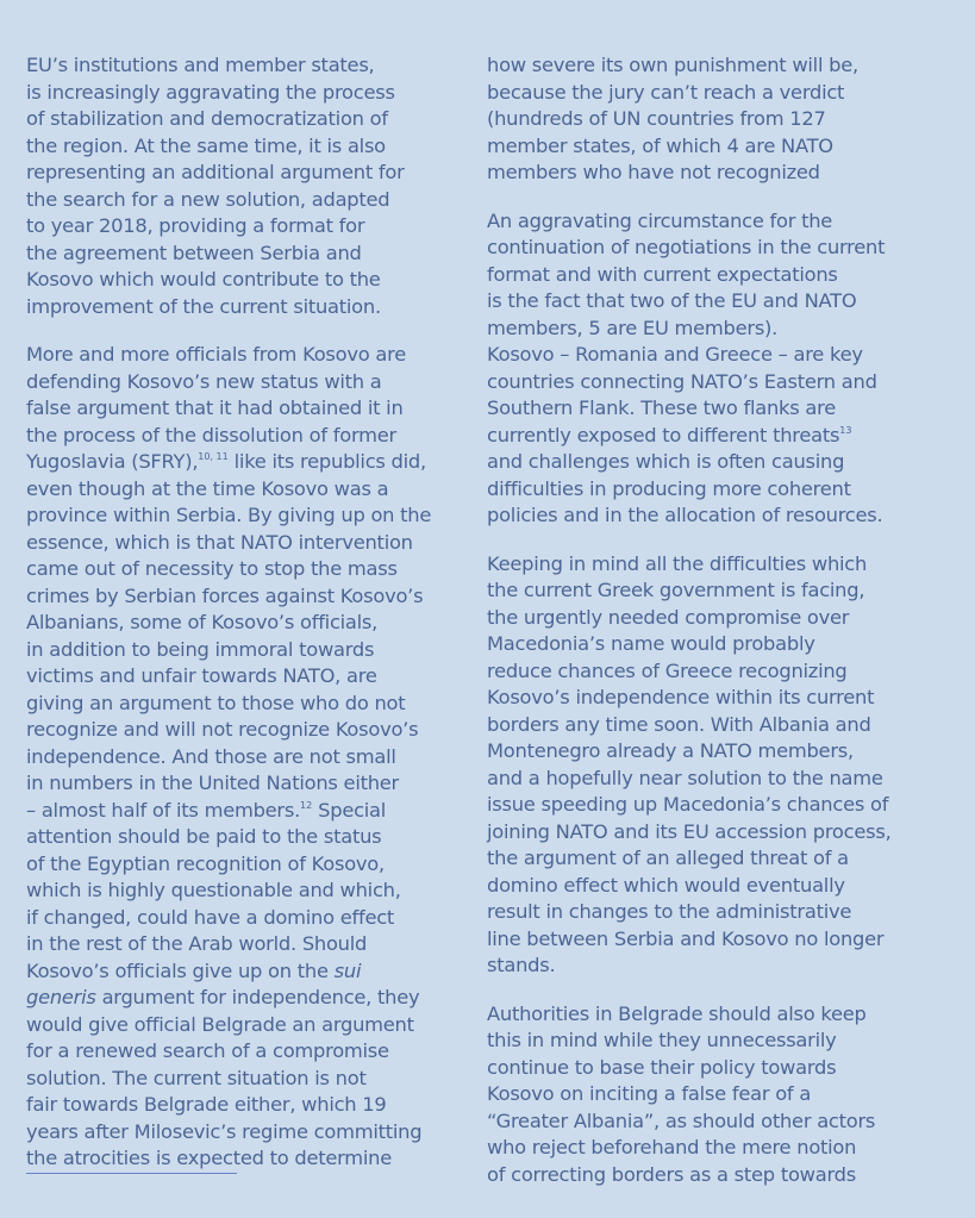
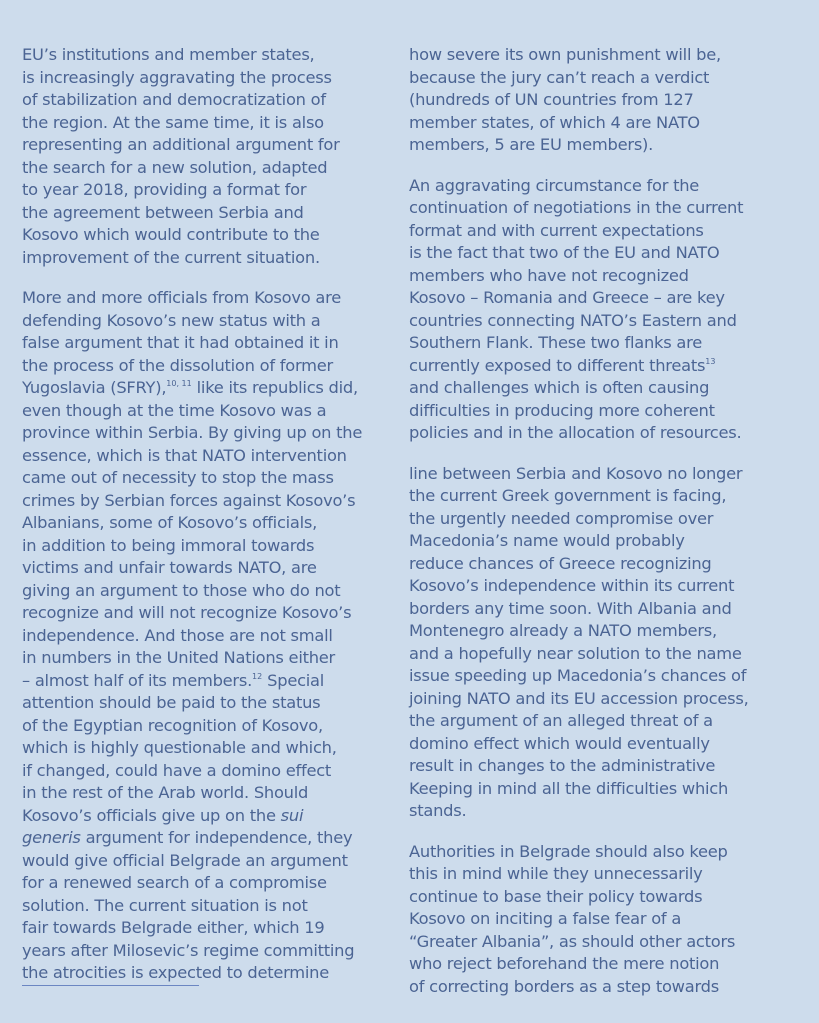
  EU’s institutions and member states,
  is increasingly aggravating the process
  of stabilization and democratization of
  the region. At the same time, it is also
  representing an additional argument for
  the search for a new solution, adapted
  to year 2018, providing a format for
  the agreement between Serbia and
  Kosovo which would contribute to the
  improvement of the current situation.
  More and more officials from Kosovo are
  defending Kosovo’s new status with a
  false argument that it had obtained it in
  the process of the dissolution of former
  Yugoslavia (SFRY),10, 11 like its republics did,
  even though at the time Kosovo was a
  province within Serbia. By giving up on the
  essence, which is that NATO intervention
  came out of necessity to stop the mass
  crimes by Serbian forces against Kosovo’s
  Albanians, some of Kosovo’s officials,
  in addition to being immoral towards
  victims and unfair towards NATO, are
  giving an argument to those who do not
  recognize and will not recognize Kosovo’s
  independence. And those are not small
  in numbers in the United Nations either
  – almost half of its members.12 Special
  attention should be paid to the status
  of the Egyptian recognition of Kosovo,
  which is highly questionable and which,
  if changed, could have a domino effect
  in the rest of the Arab world. Should
  Kosovo’s officials give up on the sui
  generis argument for independence, they
  would give official Belgrade an argument
  for a renewed search of a compromise
  solution. The current situation is not
  fair towards Belgrade either, which 19
  years after Milosevic’s regime committing
  the atrocities is expected to determine
  how severe its own punishment will be,
  because the jury can’t reach a verdict
  (hundreds of UN countries from 127
  member states, of which 4 are NATO
- members who have not recognized
+ members, 5 are EU members).
  An aggravating circumstance for the
  continuation of negotiations in the current
  format and with current expectations
  is the fact that two of the EU and NATO
- members, 5 are EU members).
+ members who have not recognized
  Kosovo – Romania and Greece – are key
  countries connecting NATO’s Eastern and
  Southern Flank. These two flanks are
  currently exposed to different threats13
  and challenges which is often causing
  difficulties in producing more coherent
  policies and in the allocation of resources.
- Keeping in mind all the difficulties which
+ line between Serbia and Kosovo no longer
  the current Greek government is facing,
  the urgently needed compromise over
  Macedonia’s name would probably
  reduce chances of Greece recognizing
  Kosovo’s independence within its current
  borders any time soon. With Albania and
  Montenegro already a NATO members,
  and a hopefully near solution to the name
  issue speeding up Macedonia’s chances of
  joining NATO and its EU accession process,
  the argument of an alleged threat of a
  domino effect which would eventually
  result in changes to the administrative
- line between Serbia and Kosovo no longer
+ Keeping in mind all the difficulties which
  stands.
  Authorities in Belgrade should also keep
  this in mind while they unnecessarily
  continue to base their policy towards
  Kosovo on inciting a false fear of a
  “Greater Albania”, as should other actors
  who reject beforehand the mere notion
  of correcting borders as a step towards
